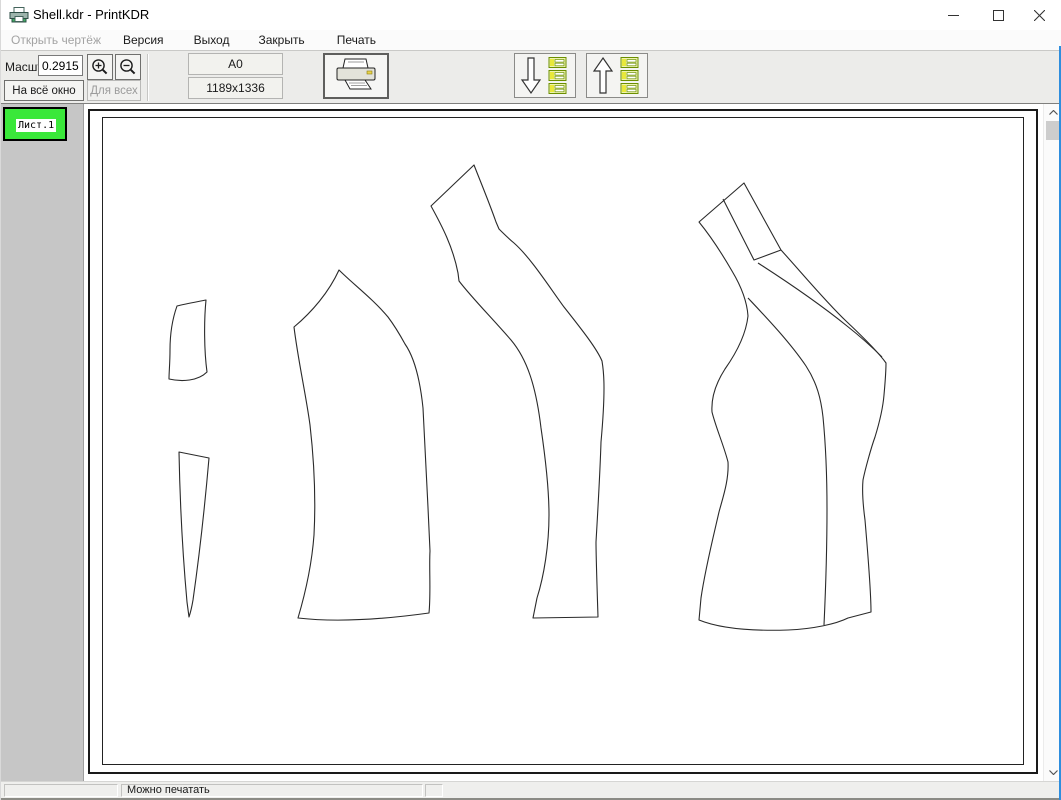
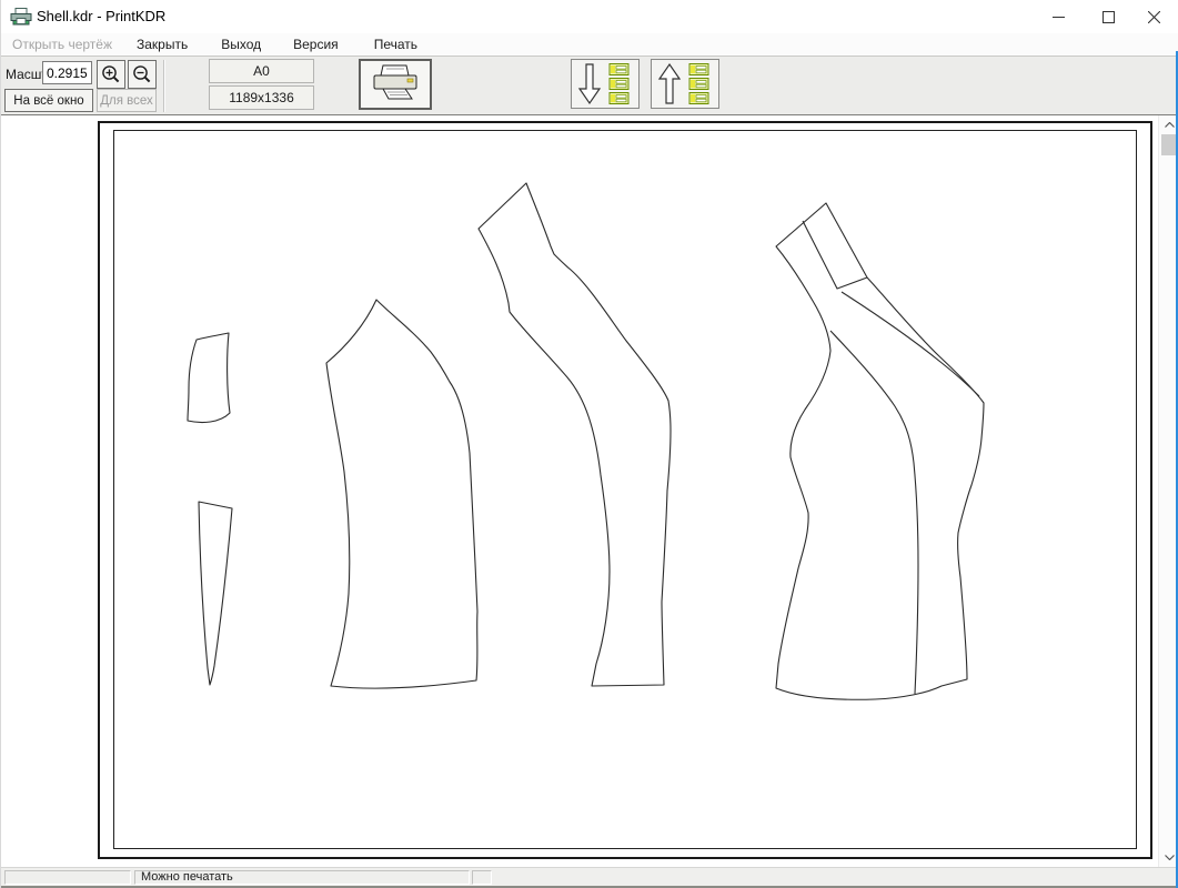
  Shell.kdr - PrintKDR
  Открыть чертёж
- Версия
+ Закрыть
  Выход
- Закрыть
+ Версия
  Печать
  Масш
  0.2915
  На всё окно
  Для всех
  A0
  1189x1336
- Лист.1
  Можно печатать
